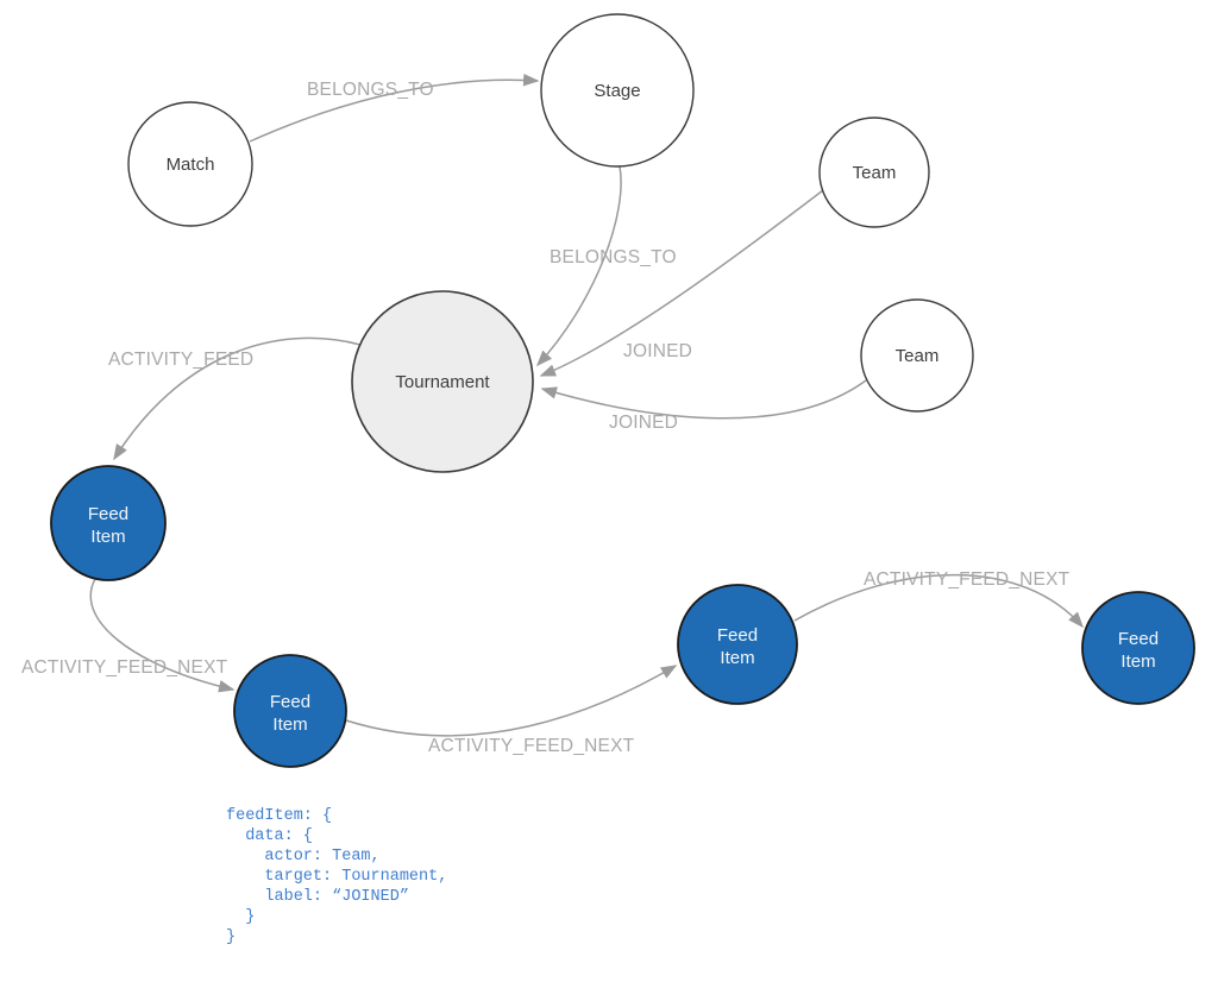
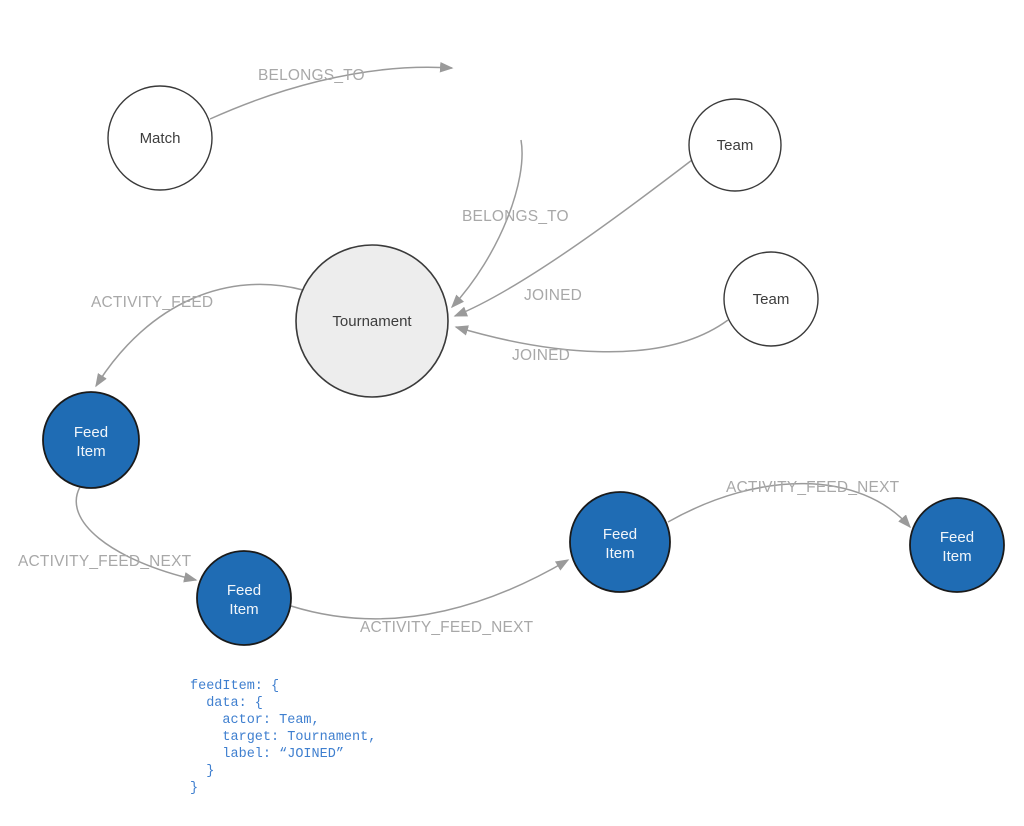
  Match
- Stage
  Team
  Team
  Tournament
  Feed
  Item
  Feed
  Item
  Feed
  Item
  Feed
  Item
  BELONGS_TO
  BELONGS_TO
  JOINED
  JOINED
  ACTIVITY_FEED
  ACTIVITY_FEED_NEXT
  ACTIVITY_FEED_NEXT
  ACTIVITY_FEED_NEXT
  feedItem: {
  data: {
  actor: Team,
  target: Tournament,
  label: “JOINED”
  }
  }
